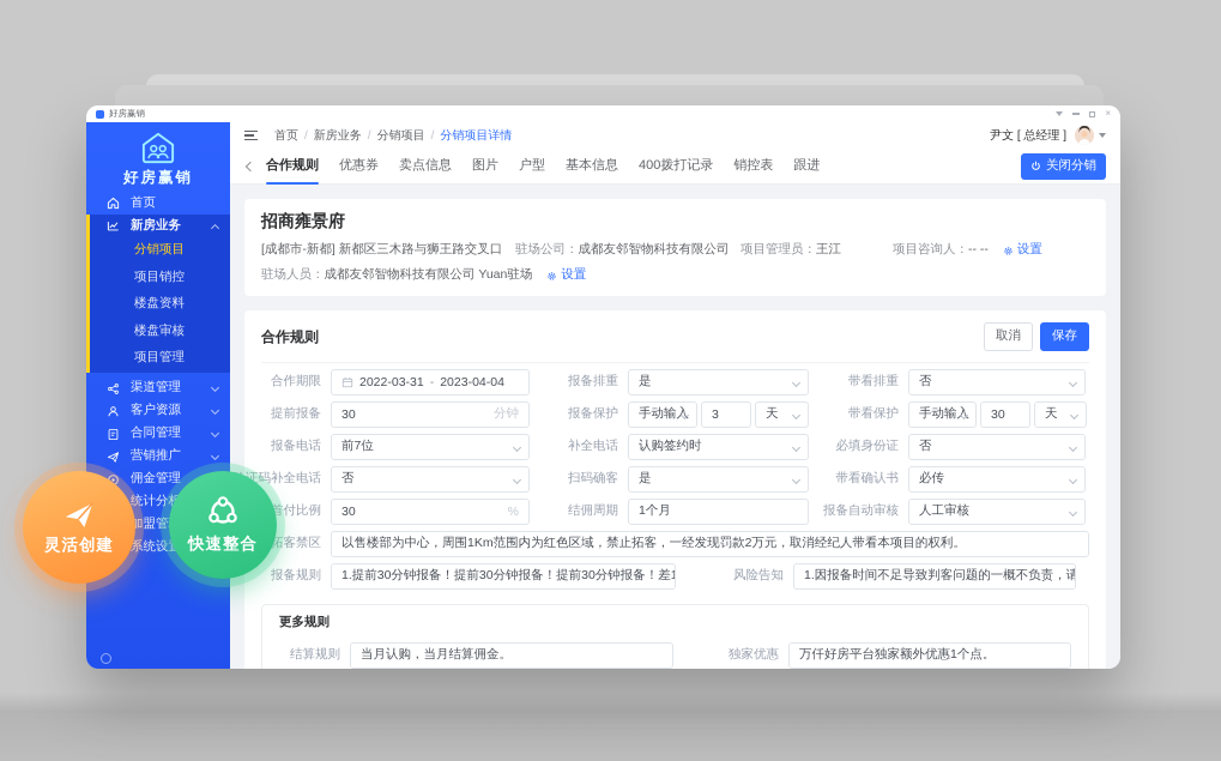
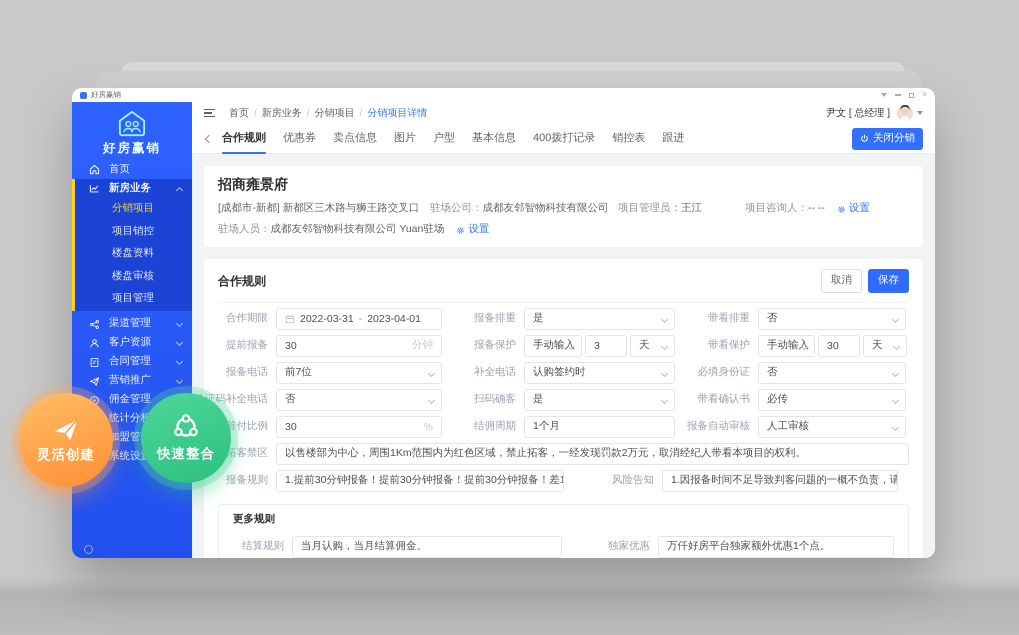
  好房赢销
  ×
  好房赢销
  首页
  新房业务
  分销项目
  项目销控
  楼盘资料
  楼盘审核
  项目管理
  渠道管理
  客户资源
  合同管理
  营销推广
  佣金管理
  统计分
  加盟管
  系统设
  首页
  /
  新房业务
  /
  分销项目
  /
  分销项目详情
  尹文 [ 总经理 ]
  合作规则
  优惠券
  卖点信息
  图片
  户型
  基本信息
  400拨打记录
  销控表
  跟进
  关闭分销
  招商雍景府
  [成都市-新都] 新都区三木路与狮王路交叉口
  驻场公司：成都友邻智物科技有限公司
  项目管理员：王江
  项目咨询人：-- --
  设置
  驻场人员：成都友邻智物科技有限公司 Yuan驻场
  设置
  合作规则
  取消
  保存
  合作期限
  2022-03-31
  -
- 2023-04-04
+ 2023-04-01
  报备排重
  是
  带看排重
  否
  提前报备
  30
  分钟
  报备保护
  手动输入
  3
  天
  带看保护
  手动输入
  30
  天
  报备电话
  前7位
  补全电话
  认购签约时
  必填身份证
  否
  证码补全电话
  否
  扫码确客
  是
  带看确认书
  必传
  首付比例
  30
  %
  结佣周期
  1个月
  报备自动审核
  人工审核
  拓客禁区
  以售楼部为中心，周围1Km范围内为红色区域，禁止拓客，一经发现罚款2万元，取消经纪人带看本项目的权利。
  报备规则
  1.提前30分钟报备！提前30分钟报备！提前30分钟报备！差1
  风险告知
  更多规则
  结算规则
  当月认购，当月结算佣金。
  独家优惠
  万仟好房平台独家额外优惠1个点。
  灵活创建
  快速整合
